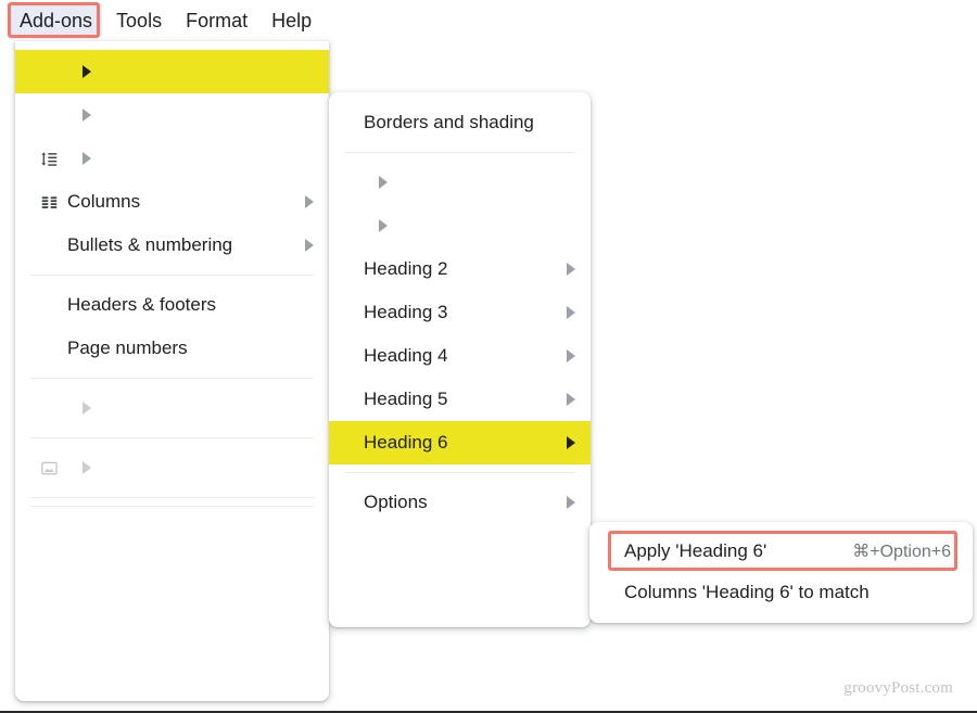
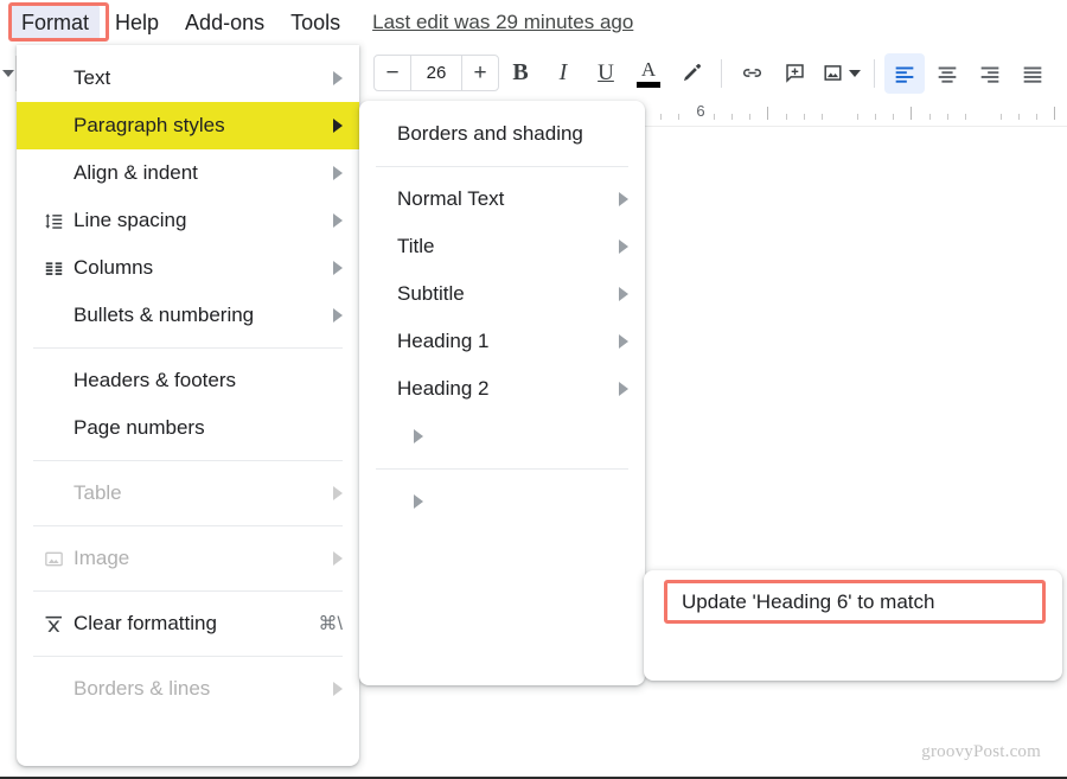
- Add-ons
+ Format
- Tools
+ Help
- Format
+ Add-ons
- Help
+ Tools
+ Last edit was 29 minutes ago
+ −
+ 26
+ +
+ B
+ I
+ U
+ A
+ 6
+ Text
+ Paragraph styles
+ Align & indent
+ Line spacing
  Columns
  Bullets & numbering
  Headers & footers
  Page numbers
+ Table
+ Image
+ Clear formatting
+ ⌘\
+ Borders & lines
  Borders and shading
+ Normal Text
+ Title
+ Subtitle
+ Heading 1
  Heading 2
- Heading 3
- Heading 4
- Heading 5
- Heading 6
- Options
- Apply 'Heading 6'
- ⌘+Option+6
- Columns 'Heading 6' to match
+ Update 'Heading 6' to match
  groovyPost.com
